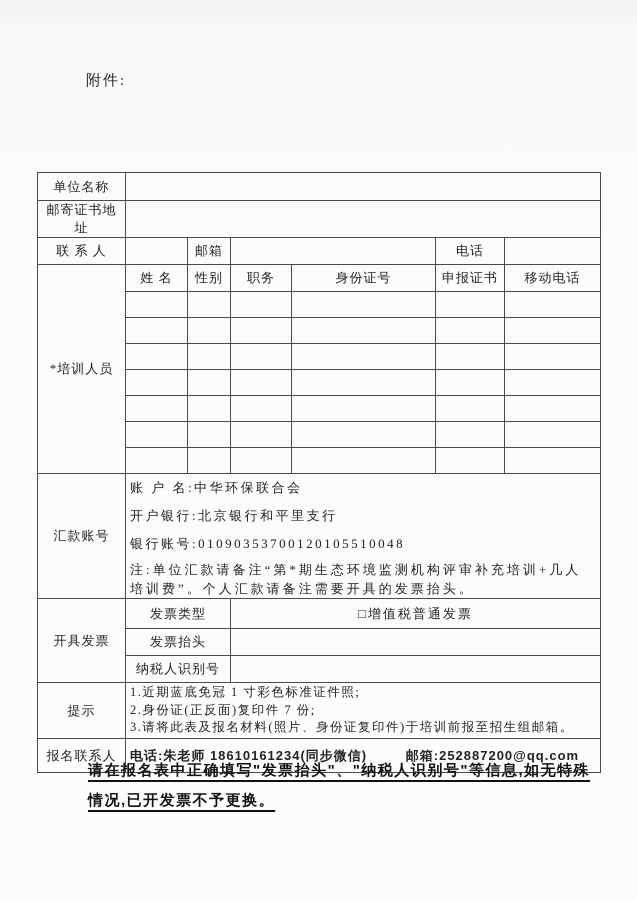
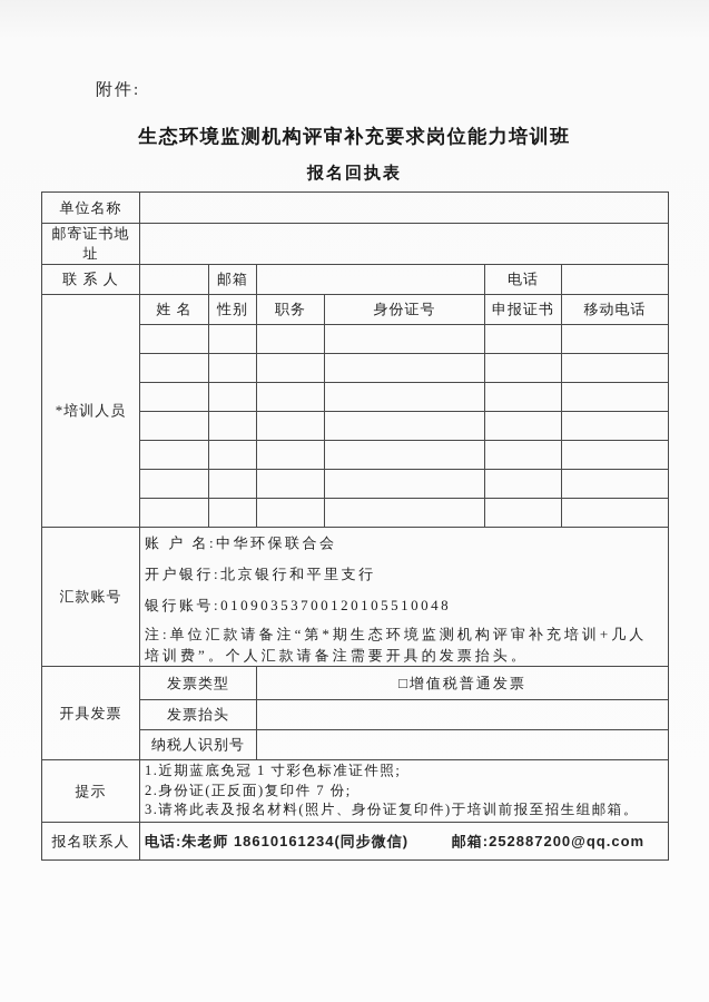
  附件:
+ 生态环境监测机构评审补充要求岗位能力培训班
+ 报名回执表
  单位名称
  邮寄证书地址
  联 系 人		邮箱		电话
  *培训人员	姓 名	性别	职务	身份证号	申报证书	移动电话
  汇款账号	账 户 名:中华环保联合会 开户银行:北京银行和平里支行 银行账号:01090353700120105510048 注:单位汇款请备注“第*期生态环境监测机构评审补充培训+几人培训费”。个人汇款请备注需要开具的发票抬头。
  开具发票	发票类型	□增值税普通发票
  发票抬头
  纳税人识别号
  提示	1.近期蓝底免冠 1 寸彩色标准证件照; 2.身份证(正反面)复印件 7 份; 3.请将此表及报名材料(照片、身份证复印件)于培训前报至招生组邮箱。
  报名联系人	电话:朱老师 18610161234(同步微信) 邮箱:252887200@qq.com
- 请在报名表中正确填写"发票抬头"、"纳税人识别号"等信息,如无特殊情况,已开发票不予更换。
